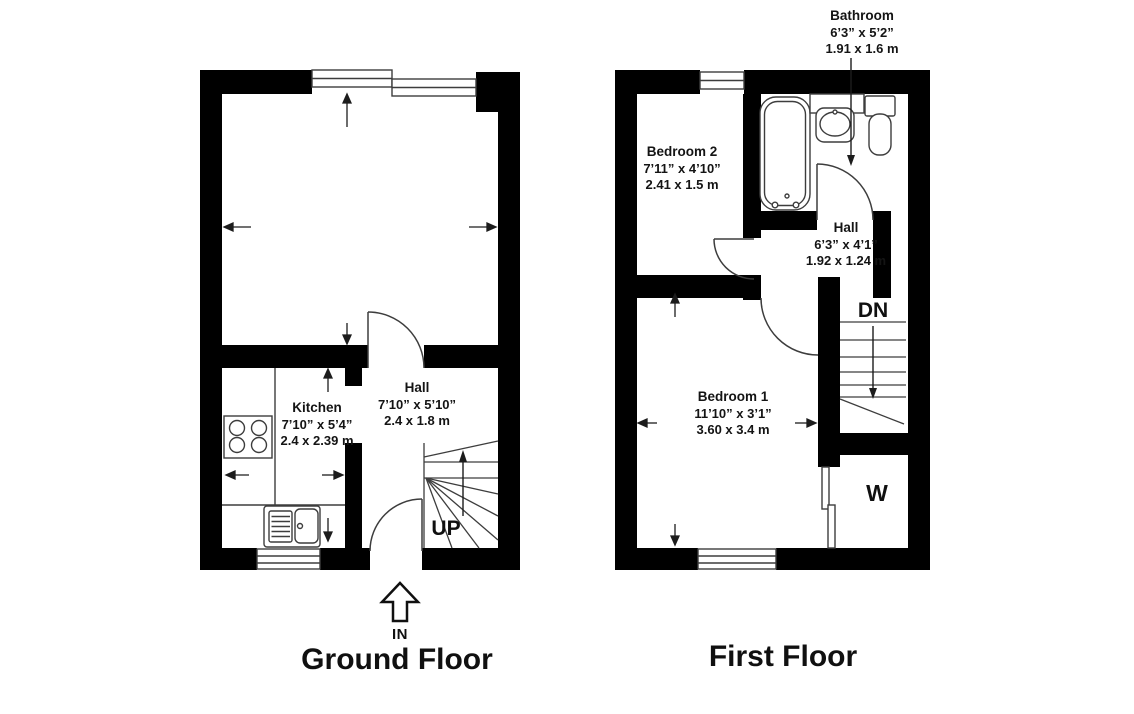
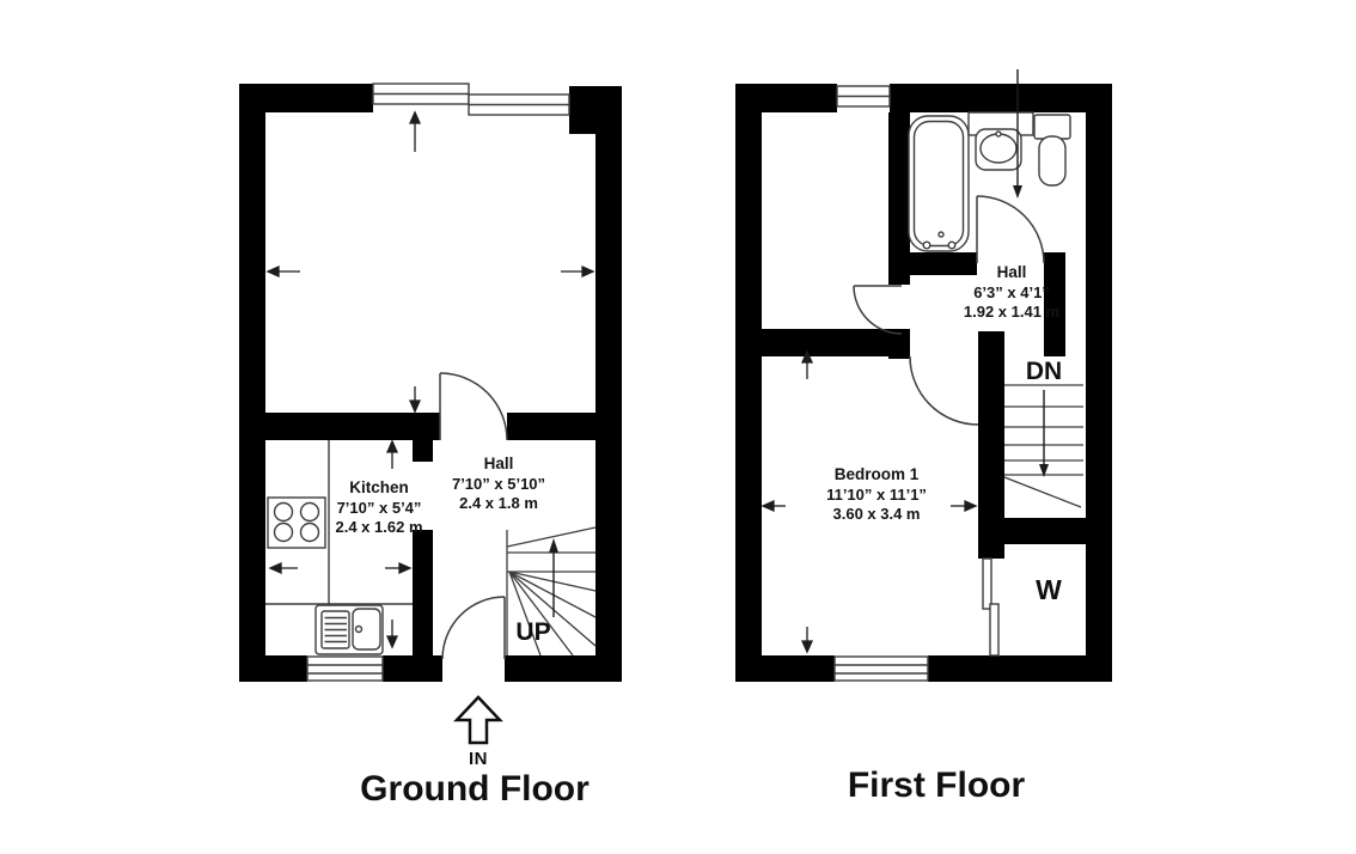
  Kitchen
  7’10” x 5’4”
- 2.4 x 2.39 m
+ 2.4 x 1.62 m
  Hall
  7’10” x 5’10”
  2.4 x 1.8 m
  UP
  IN
  Ground Floor
- Bathroom
- 6’3” x 5’2”
- 1.91 x 1.6 m
- Bedroom 2
- 7’11” x 4’10”
- 2.41 x 1.5 m
  Hall
  6’3” x 4’1”
- 1.92 x 1.24 m
+ 1.92 x 1.41 m
  Bedroom 1
- 11’10” x 3’1”
+ 11’10” x 11’1”
  3.60 x 3.4 m
  DN
  W
  First Floor
